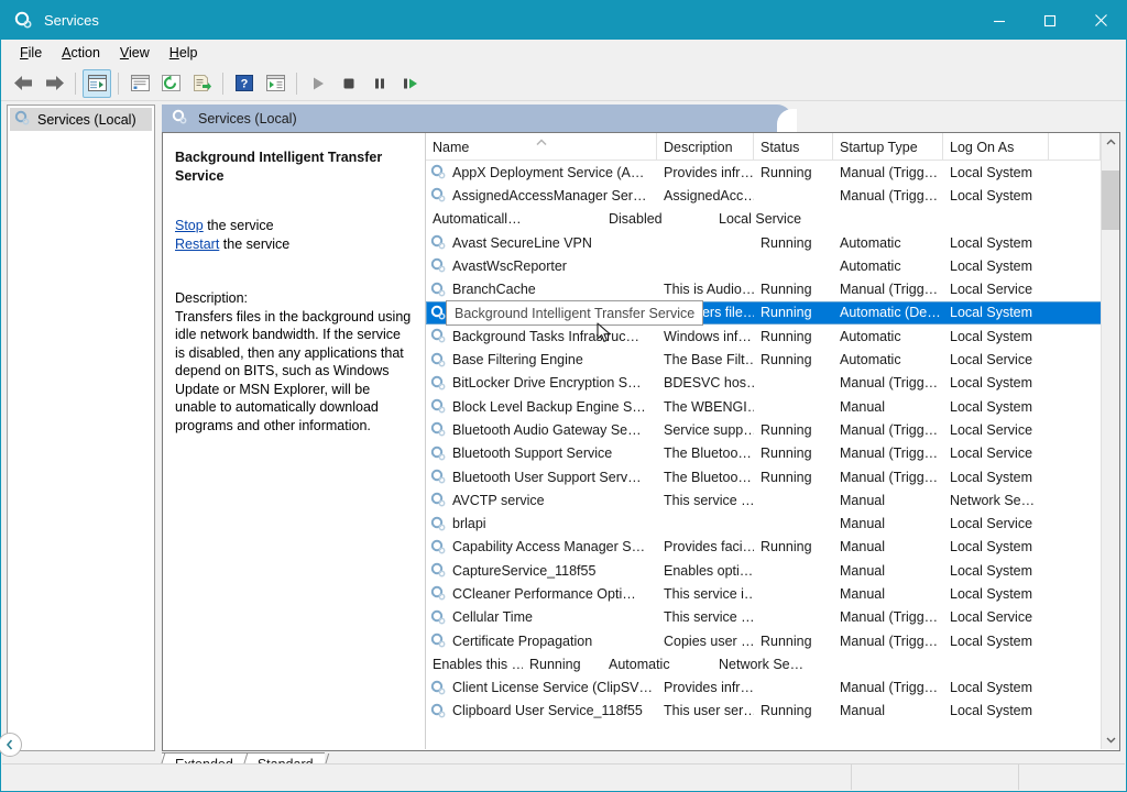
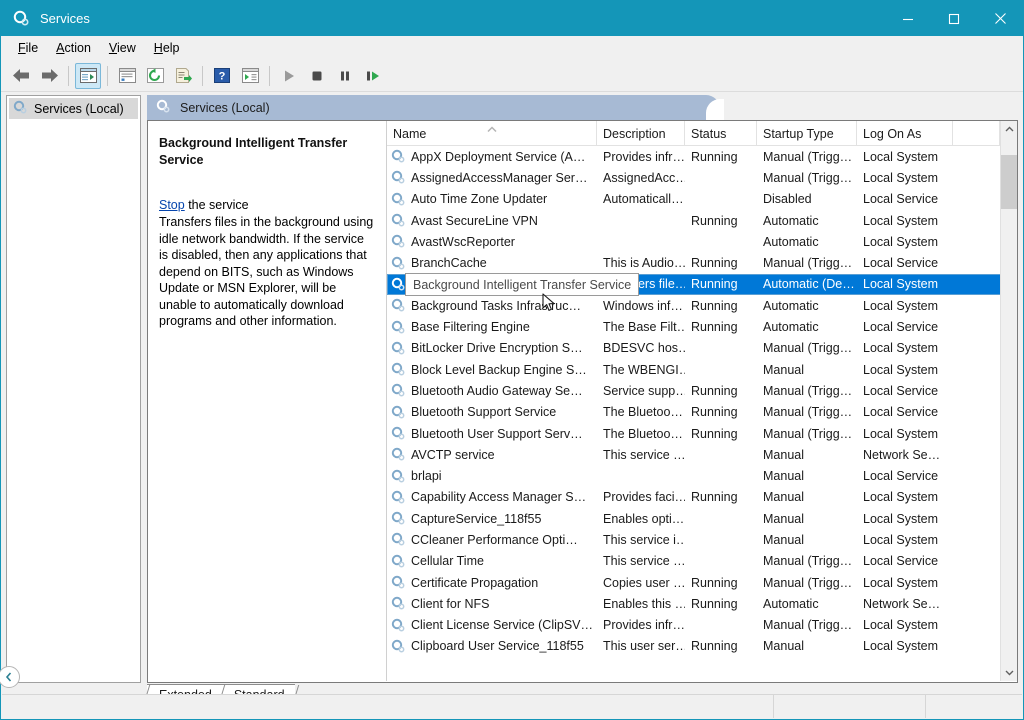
  Services
  File
  Action
  View
  Help
  ?
  Services (Local)
  Services (Local)
  Background Intelligent Transfer Service
  Stop the service
- Restart the service
- Description:
  Transfers files in the background using idle network bandwidth. If the service is disabled, then any applications that depend on BITS, such as Windows Update or MSN Explorer, will be unable to automatically download programs and other information.
  Name
  Description
  Status
  Startup Type
  Log On As
  AppX Deployment Service (A…
  Provides infr…
  Running
  Manual (Trigg…
  Local System
  AssignedAccessManager Ser…
  AssignedAcc…
  Manual (Trigg…
  Local System
+ Auto Time Zone Updater
  Automaticall…
  Disabled
  Local Service
  Avast SecureLine VPN
  Running
  Automatic
  Local System
  AvastWscReporter
  Automatic
  Local System
  BranchCache
  This is Audio…
  Running
  Manual (Trigg…
  Local Service
  Running
  Automatic (De…
  Local System
  Background Tasks Infraruc…
  Windows inf…
  Running
  Automatic
  Local System
  Base Filtering Engine
  The Base Filt…
  Running
  Automatic
  Local Service
  BitLocker Drive Encryption S…
  BDESVC hos…
  Manual (Trigg…
  Local System
  Block Level Backup Engine S…
  The WBENGI…
  Manual
  Local System
  Bluetooth Audio Gateway Se…
  Service supp…
  Running
  Manual (Trigg…
  Local Service
  Bluetooth Support Service
  The Bluetoo…
  Running
  Manual (Trigg…
  Local Service
  Bluetooth User Support Serv…
  The Bluetoo…
  Running
  Manual (Trigg…
  Local System
  AVCTP service
  This service …
  Manual
  Network Se…
  brlapi
  Manual
  Local Service
  Capability Access Manager S…
  Provides faci…
  Running
  Manual
  Local System
  CaptureService_118f55
  Enables opti…
  Manual
  Local System
  CCleaner Performance Opti…
  This service i…
  Manual
  Local System
  Cellular Time
  This service …
  Manual (Trigg…
  Local Service
  Certificate Propagation
  Copies user …
  Running
  Manual (Trigg…
  Local System
+ Client for NFS
  Enables this …
  Running
  Automatic
  Network Se…
  Client License Service (ClipSV…
  Provides infr…
  Manual (Trigg…
  Local System
  Clipboard User Service_118f55
  This user ser…
  Running
  Manual
  Local System
  Background Intelligent Transfer Service
